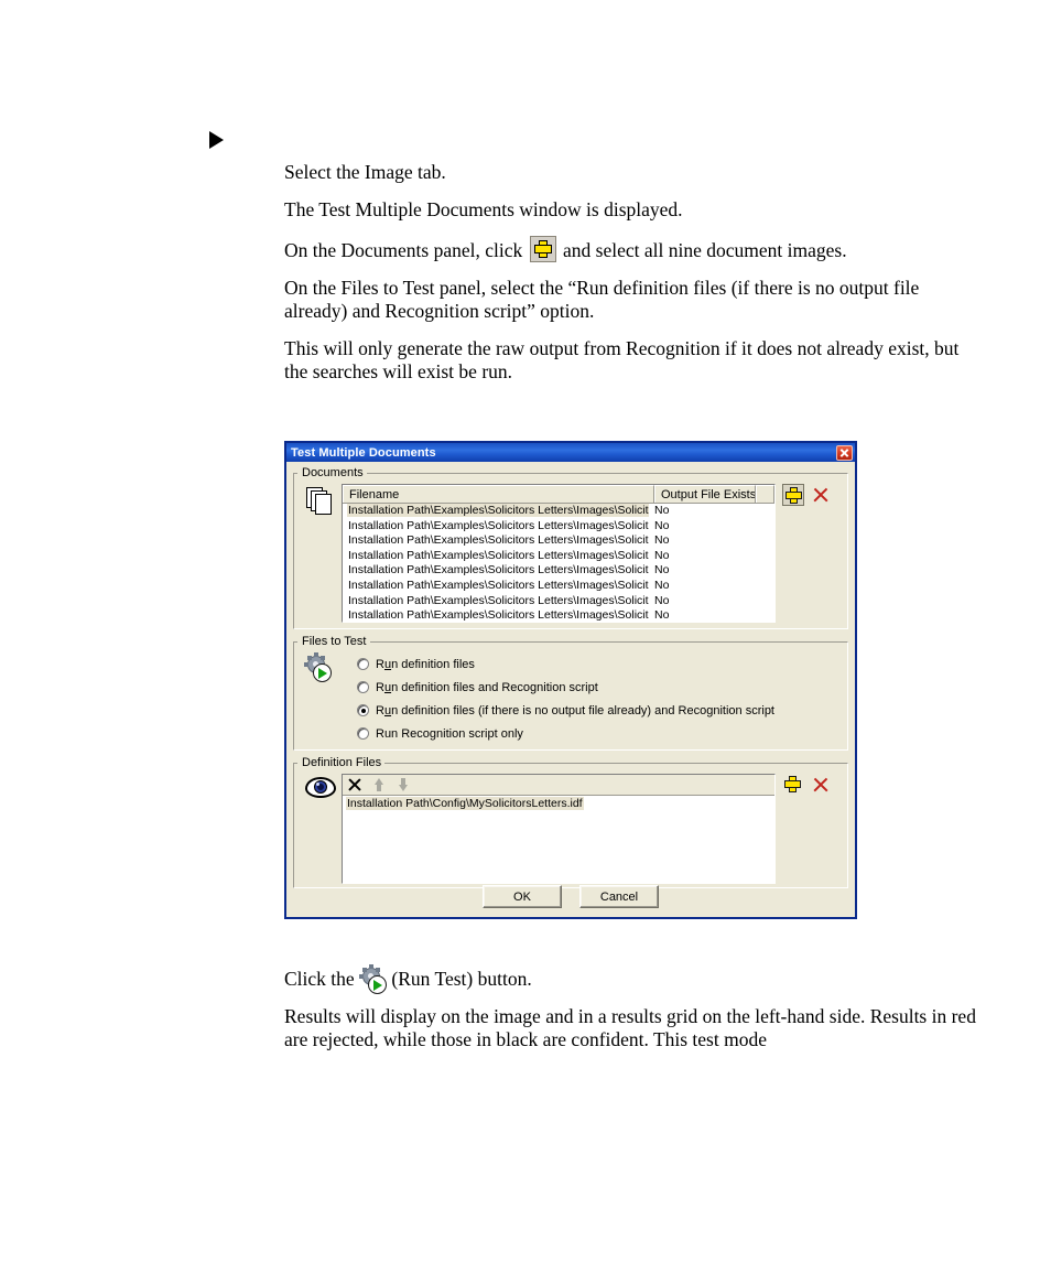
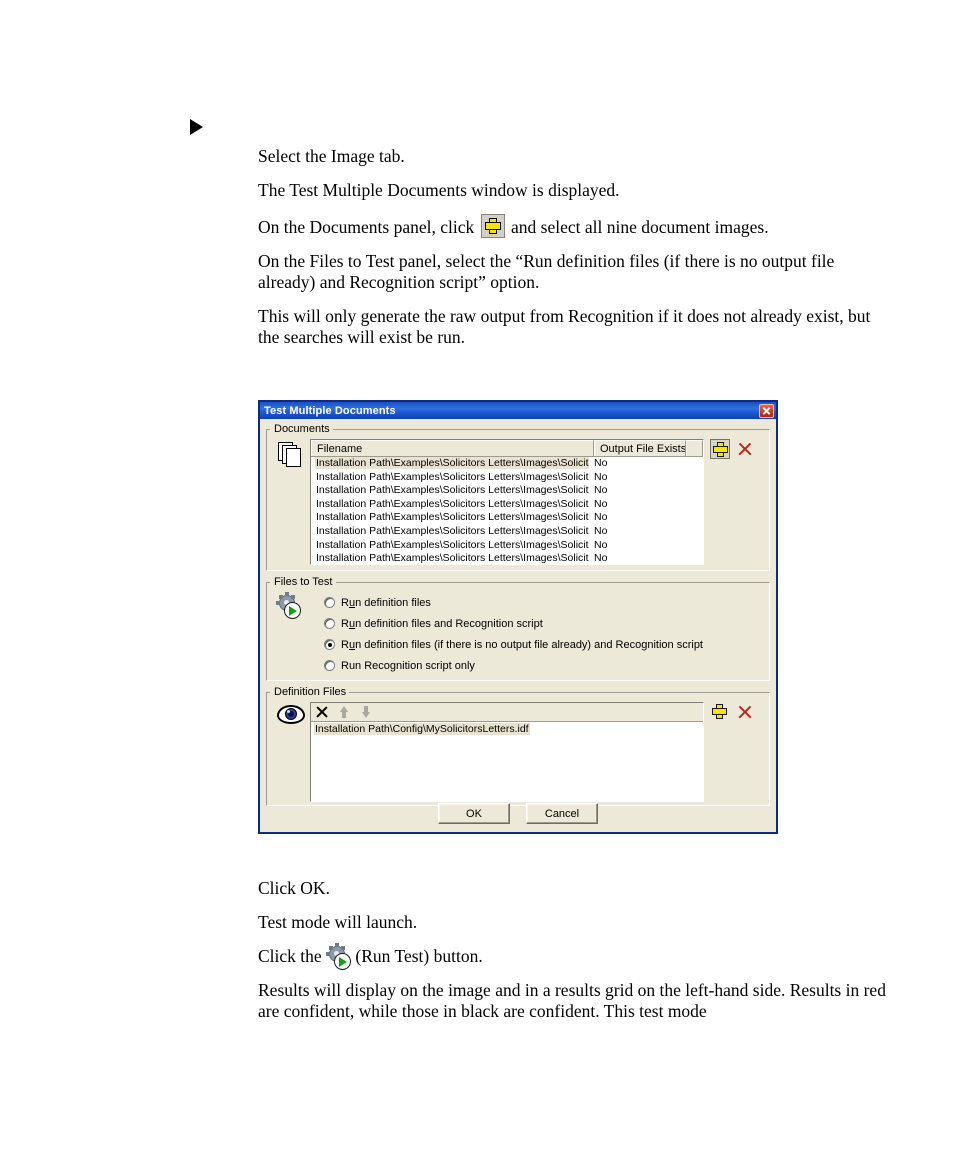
  Select the Image tab.
  The Test Multiple Documents window is displayed.
  On the Documents panel, click and select all nine document images.
  On the Files to Test panel, select the “Run definition files (if there is no output file already) and Recognition script” option.
  This will only generate the raw output from Recognition if it does not already exist, but the searches will exist be run.
  Test Multiple Documents
  Documents
  Filename
  Output File Exists
  Installation Path\Examples\Solicitors Letters\Images\Solicit
  No
  Installation Path\Examples\Solicitors Letters\Images\Solicit
  No
  Installation Path\Examples\Solicitors Letters\Images\Solicit
  No
  Installation Path\Examples\Solicitors Letters\Images\Solicit
  No
  Installation Path\Examples\Solicitors Letters\Images\Solicit
  No
  Installation Path\Examples\Solicitors Letters\Images\Solicit
  No
  Installation Path\Examples\Solicitors Letters\Images\Solicit
  No
  Installation Path\Examples\Solicitors Letters\Images\Solicit
  No
  Files to Test
  Run definition files
  Run definition files and Recognition script
  Run definition files (if there is no output file already) and Recognition script
  Run Recognition script only
  Definition Files
  Installation Path\Config\MySolicitorsLetters.idf
  OK
  Cancel
+ Click OK.
+ Test mode will launch.
  Click the (Run Test) button.
- Results will display on the image and in a results grid on the left-hand side. Results in red are rejected, while those in black are confident. This test mode
+ Results will display on the image and in a results grid on the left-hand side. Results in red are confident, while those in black are confident. This test mode
